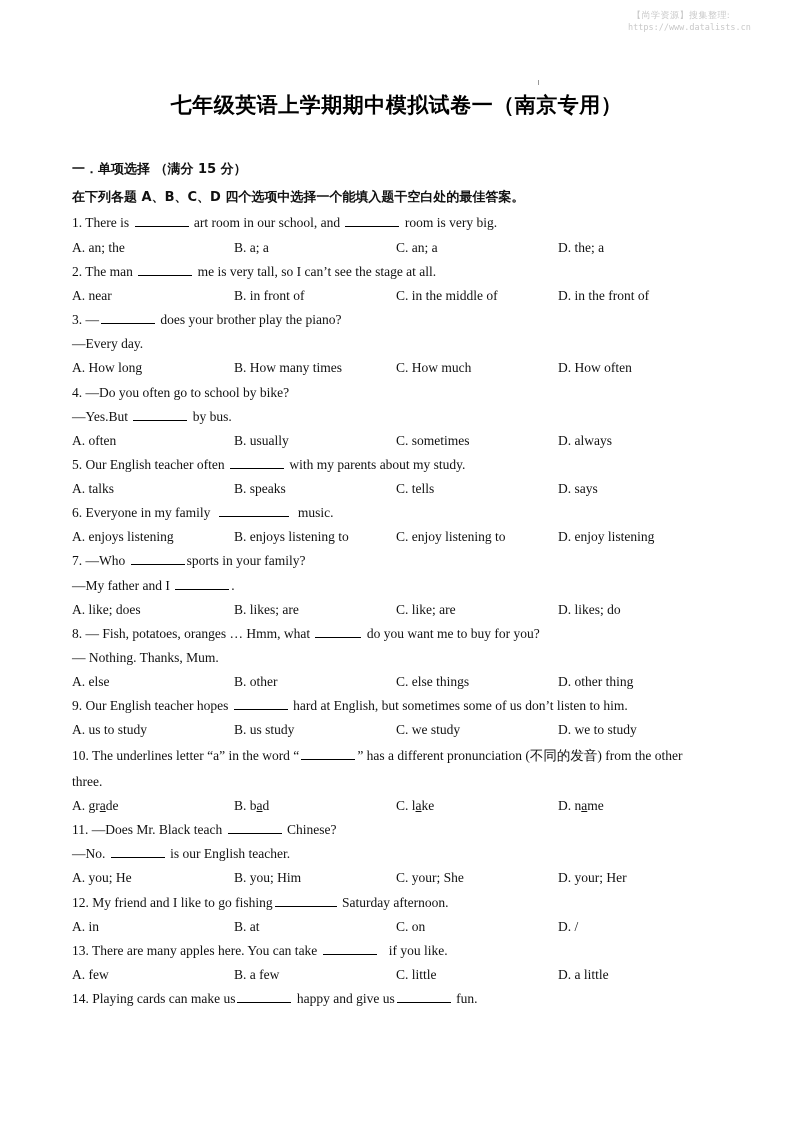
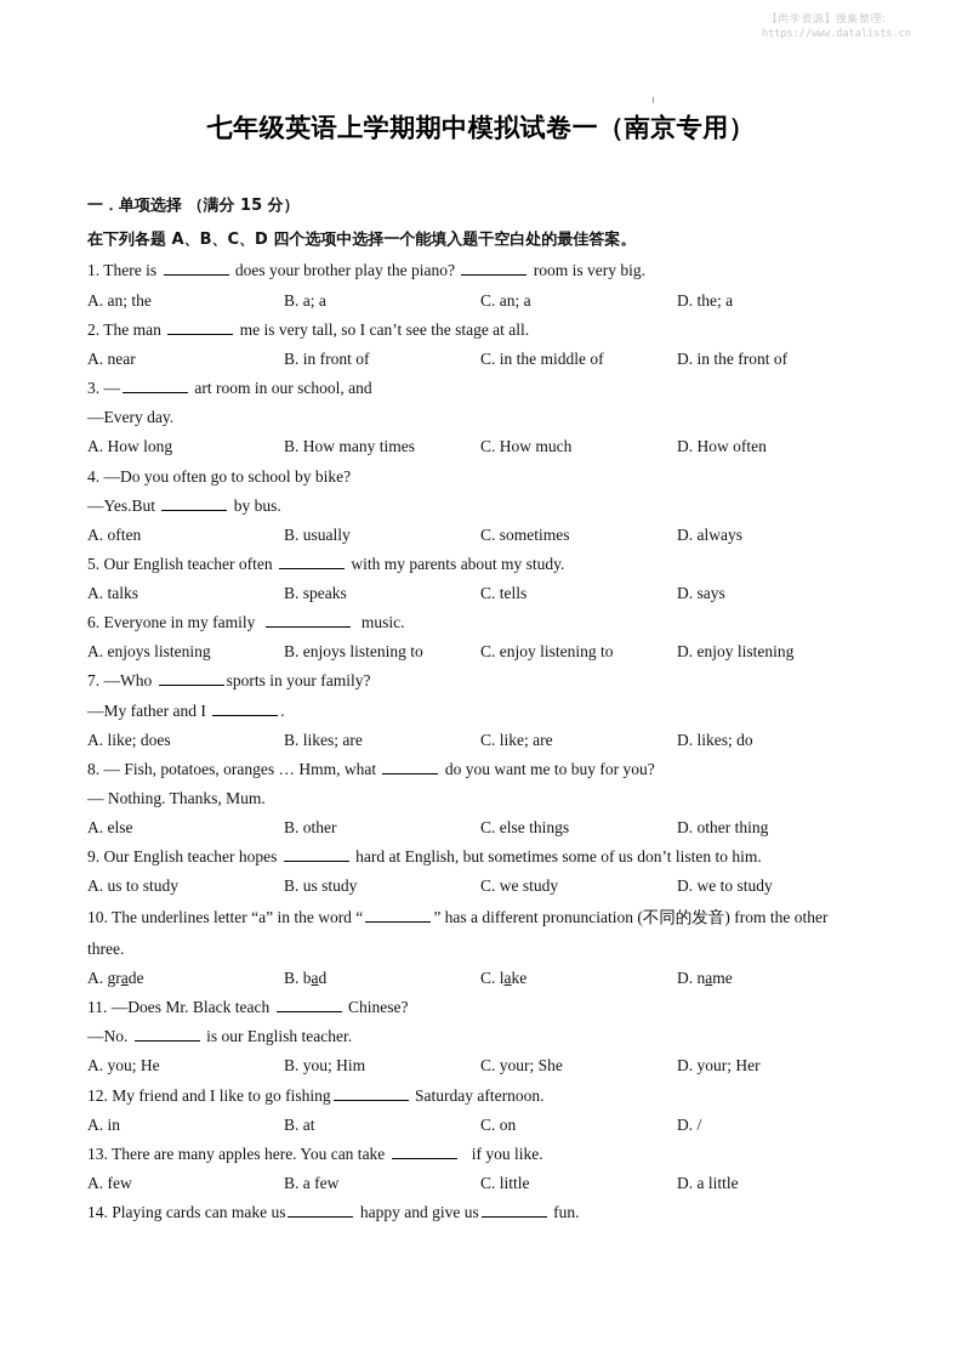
  【尚学资源】搜集整理:
  https://www.datalists.cn
  七年级英语上学期期中模拟试卷一（南京专用）
  一．单项选择 （满分 15 分）
  在下列各题 A、B、C、D 四个选项中选择一个能填入题干空白处的最佳答案。
- 1. There is art room in our school, and room is very big.
+ 1. There is does your brother play the piano? room is very big.
  A. an; the
  B. a; a
  C. an; a
  D. the; a
  2. The man me is very tall, so I can’t see the stage at all.
  A. near
  B. in front of
  C. in the middle of
  D. in the front of
- 3. — does your brother play the piano?
+ 3. — art room in our school, and
  —Every day.
  A. How long
  B. How many times
  C. How much
  D. How often
  4. —Do you often go to school by bike?
  —Yes.But by bus.
  A. often
  B. usually
  C. sometimes
  D. always
  5. Our English teacher often with my parents about my study.
  A. talks
  B. speaks
  C. tells
  D. says
  6. Everyone in my family music.
  A. enjoys listening
  B. enjoys listening to
  C. enjoy listening to
  D. enjoy listening
  7. —Who sports in your family?
  —My father and I .
  A. like; does
  B. likes; are
  C. like; are
  D. likes; do
  8. — Fish, potatoes, oranges … Hmm, what do you want me to buy for you?
  — Nothing. Thanks, Mum.
  A. else
  B. other
  C. else things
  D. other thing
  9. Our English teacher hopes hard at English, but sometimes some of us don’t listen to him.
  A. us to study
  B. us study
  C. we study
  D. we to study
  10. The underlines letter “a” in the word “ ” has a different pronunciation (不同的发音) from the other
  three.
  A. grade
  B. bad
  C. lake
  D. name
  11. —Does Mr. Black teach Chinese?
  —No. is our English teacher.
  A. you; He
  B. you; Him
  C. your; She
  D. your; Her
  12. My friend and I like to go fishing Saturday afternoon.
  A. in
  B. at
  C. on
  D. /
  13. There are many apples here. You can take if you like.
  A. few
  B. a few
  C. little
  D. a little
  14. Playing cards can make us happy and give us fun.
